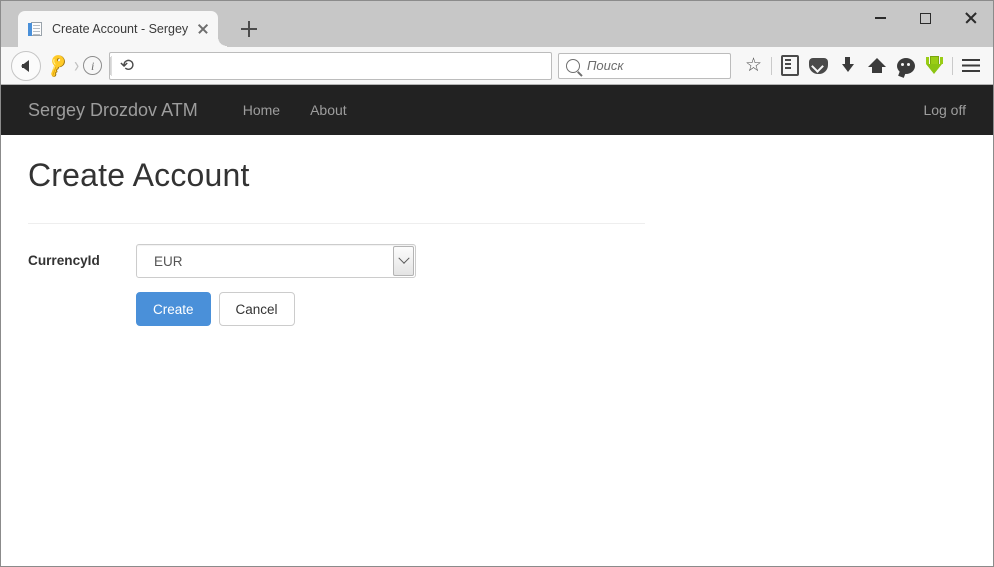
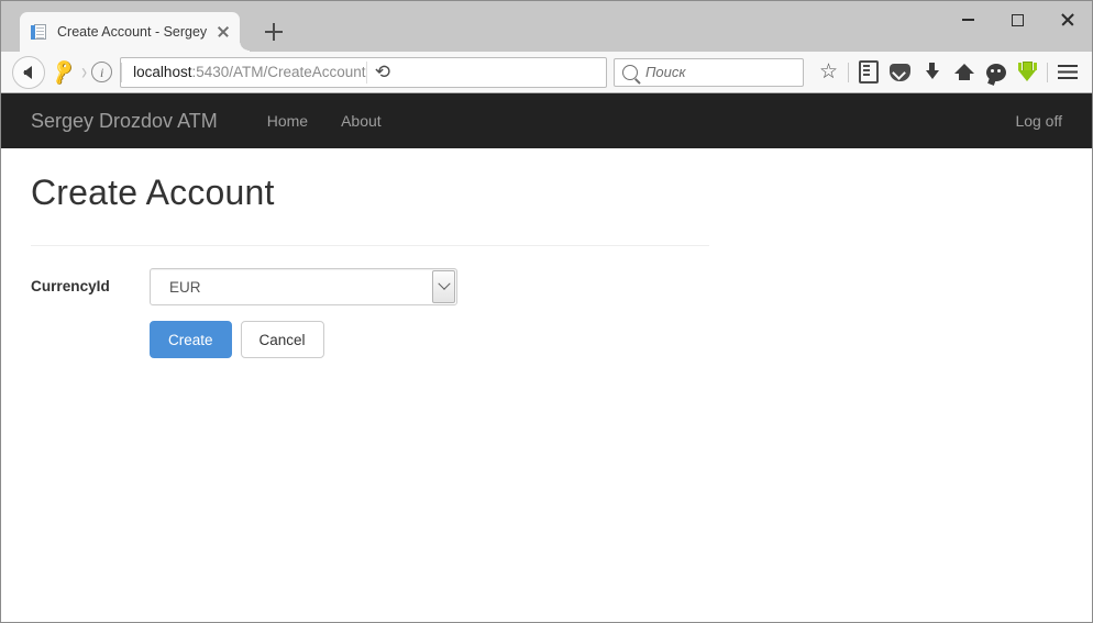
  Create Account - Sergey
  ›
  i
+ localhost:5430/ATM/CreateAccount
  Поиск
  ☆
  Sergey Drozdov ATM
  Home
  About
  Log off
  Create Account
  CurrencyId
  EUR
  Create
  Cancel
